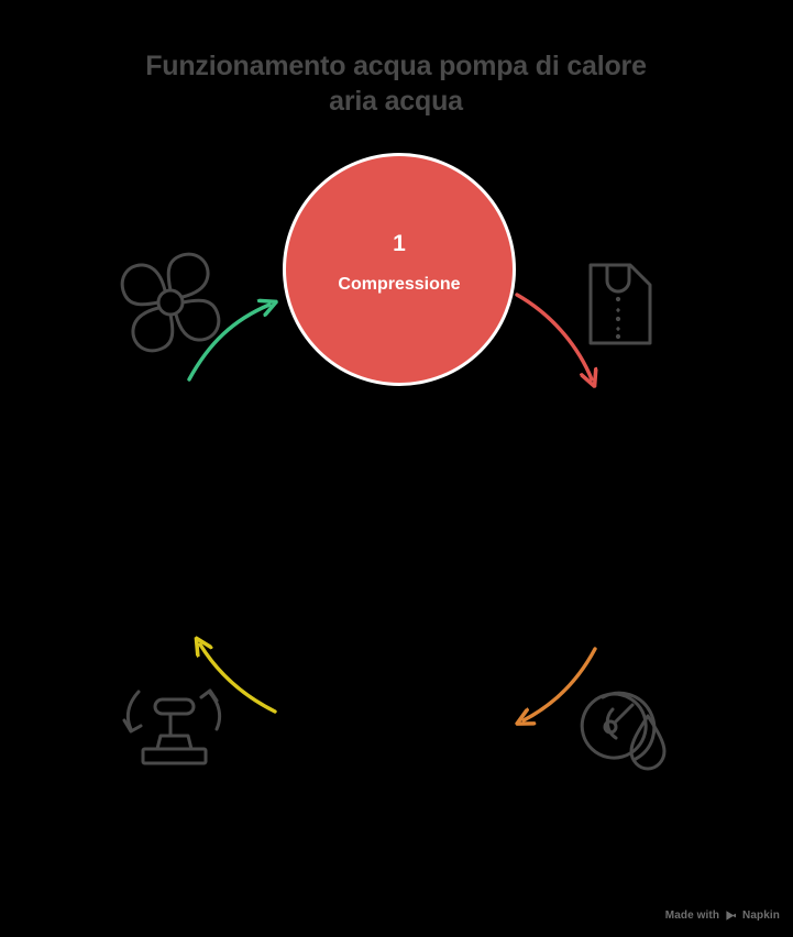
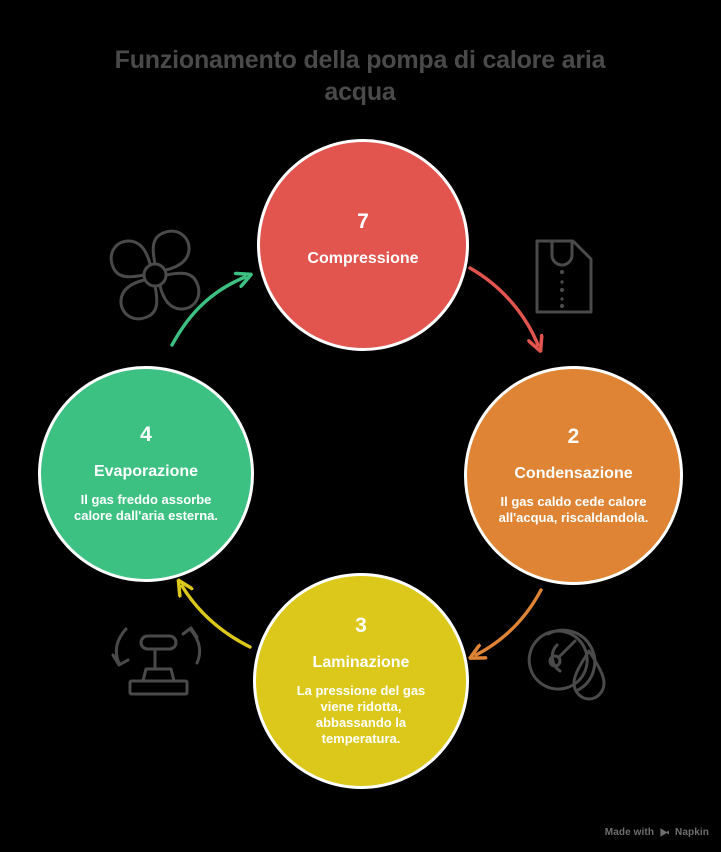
- Funzionamento acqua pompa di calore aria acqua
+ Funzionamento della pompa di calore aria acqua
- 1
+ 7
  Compressione
+ 2
+ Condensazione
+ Il gas caldo cede calore all'acqua, riscaldandola.
+ 3
+ Laminazione
+ La pressione del gas viene ridotta, abbassando la temperatura.
+ 4
+ Evaporazione
+ Il gas freddo assorbe calore dall'aria esterna.
  Made with
  Napkin
